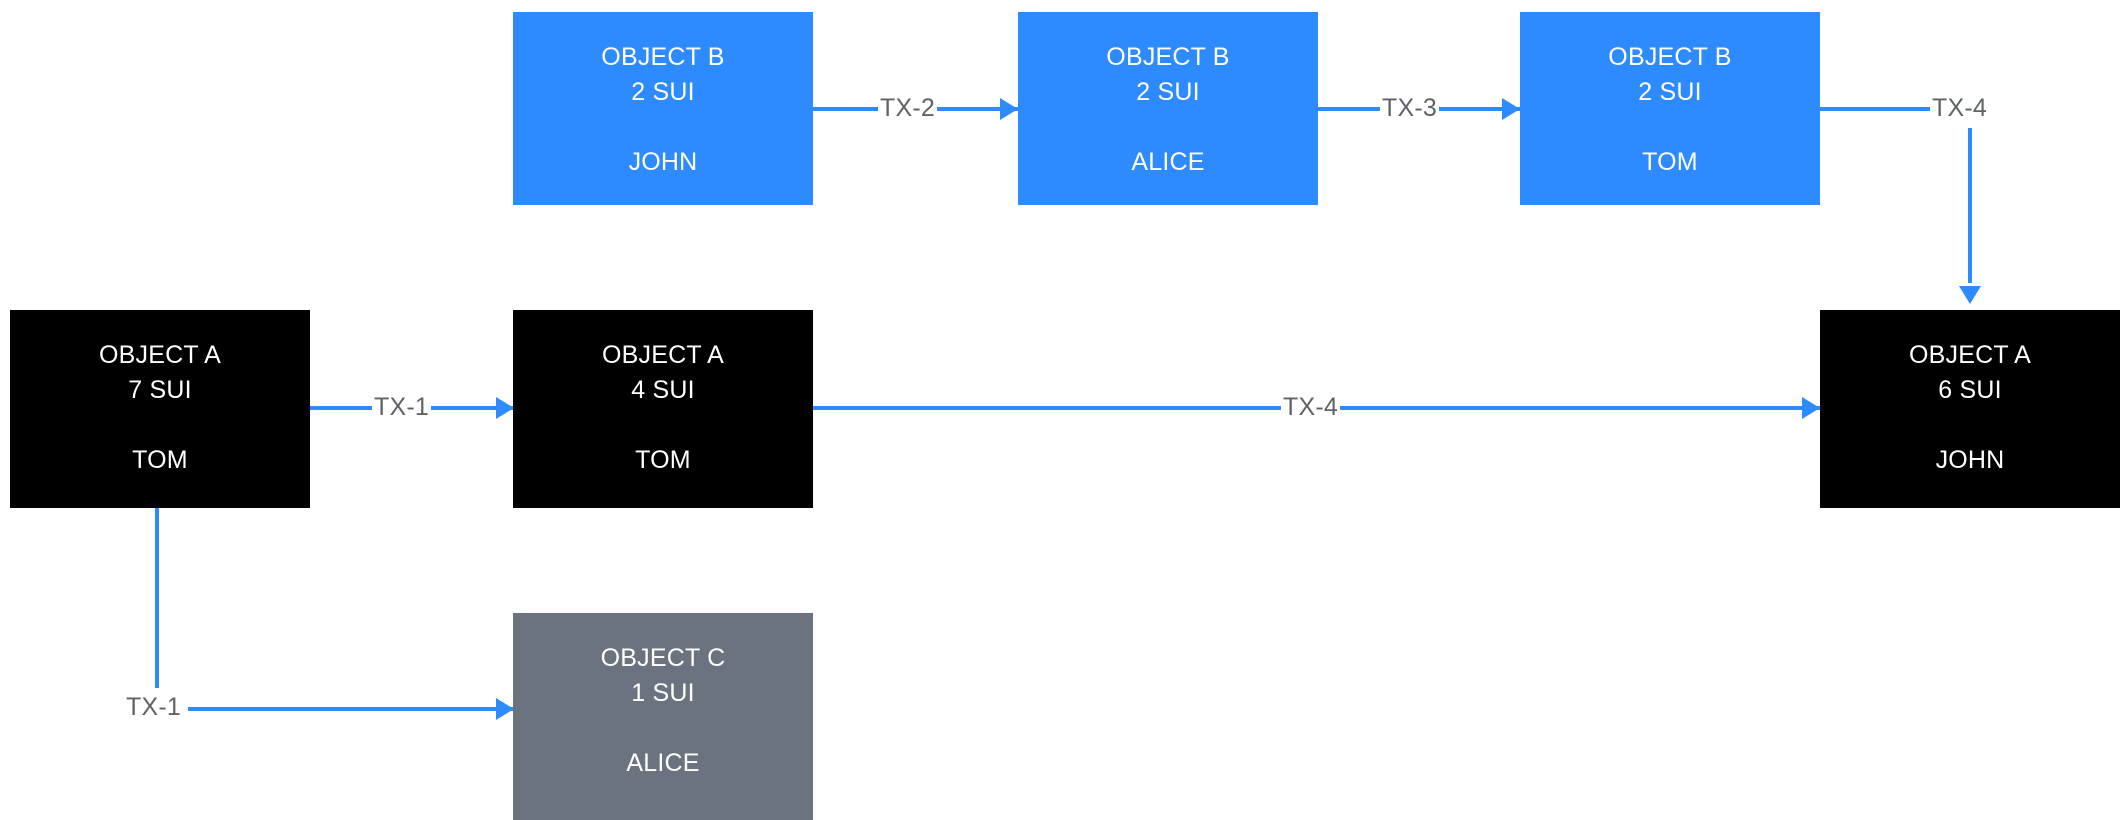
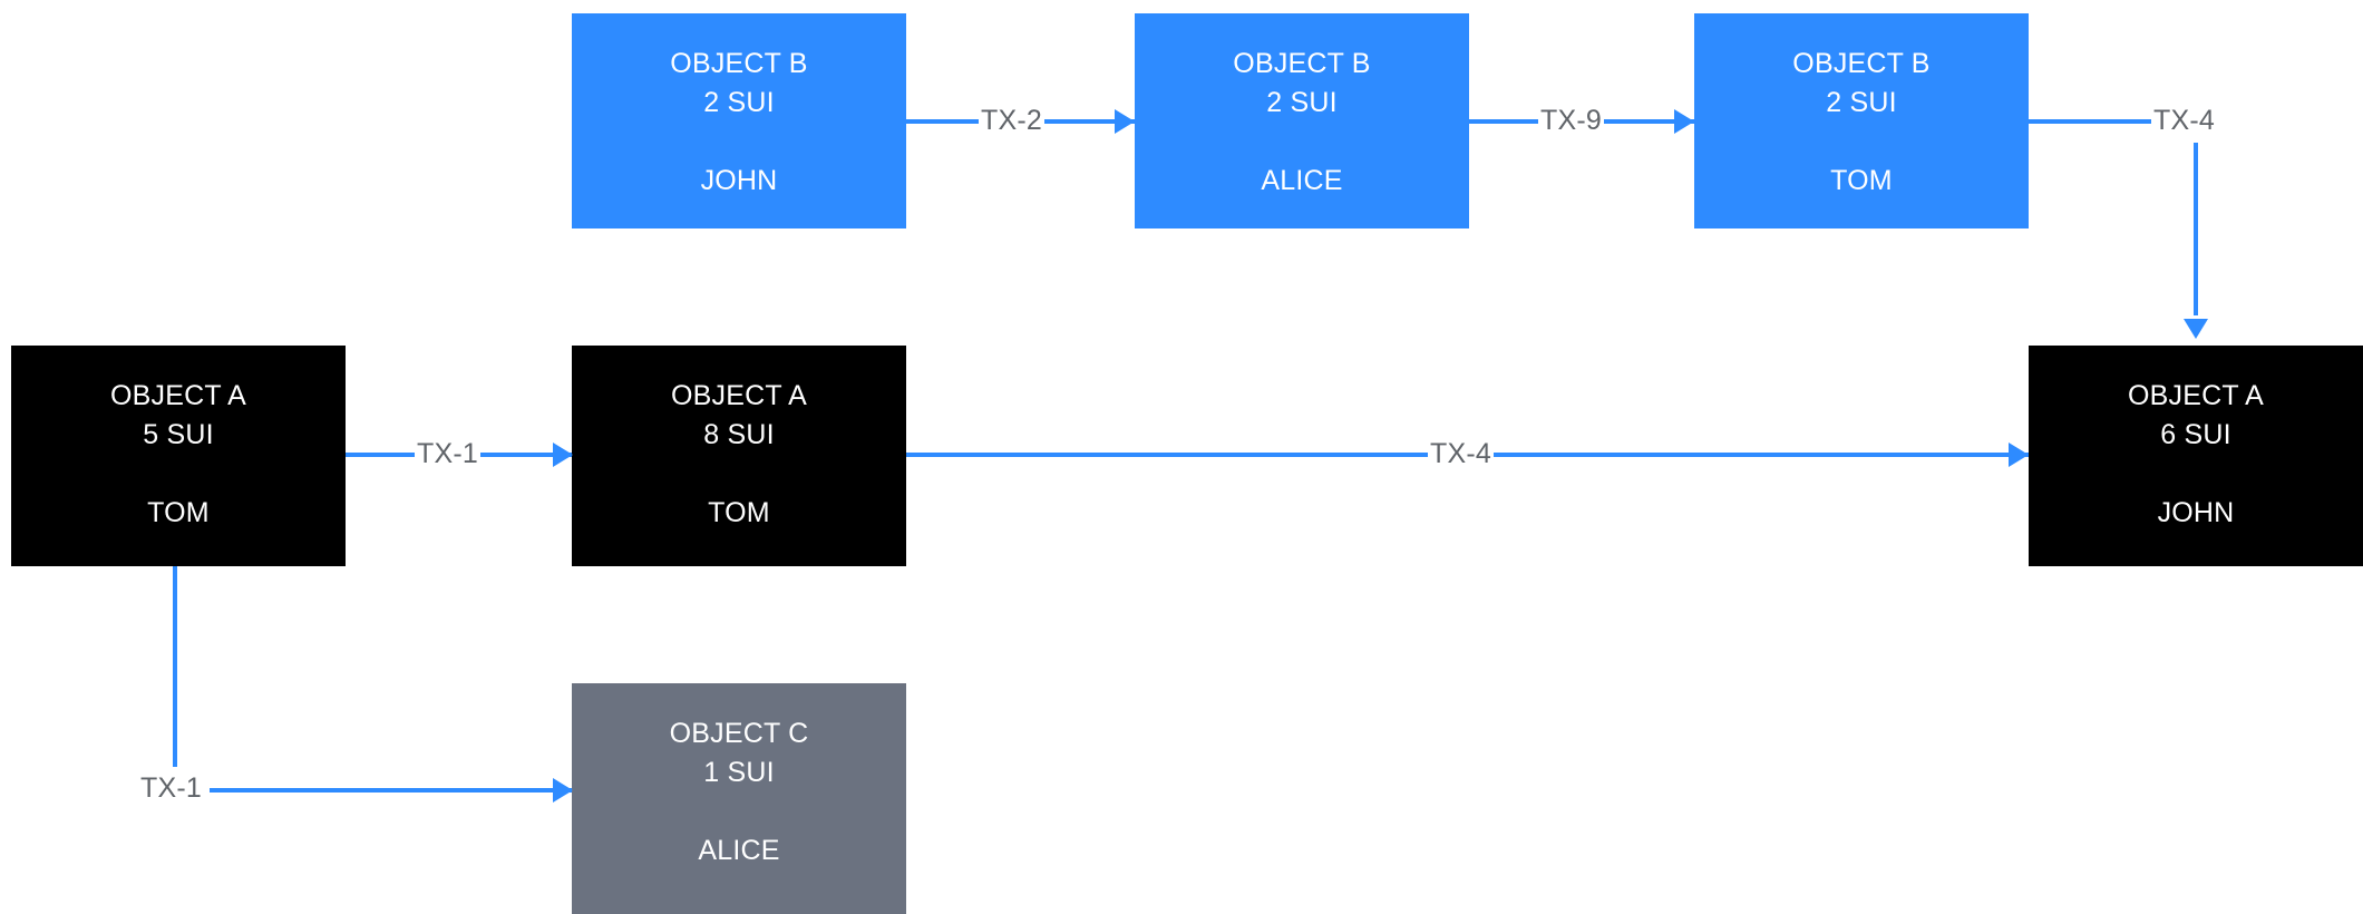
  OBJECT B
  2 SUI
  JOHN
  OBJECT B
  2 SUI
  ALICE
  OBJECT B
  2 SUI
  TOM
  OBJECT A
- 7 SUI
+ 5 SUI
  TOM
  OBJECT A
- 4 SUI
+ 8 SUI
  TOM
  OBJECT A
  6 SUI
  JOHN
  OBJECT C
  1 SUI
  ALICE
  TX-2
- TX-3
+ TX-9
  TX-4
  TX-1
  TX-4
  TX-1
